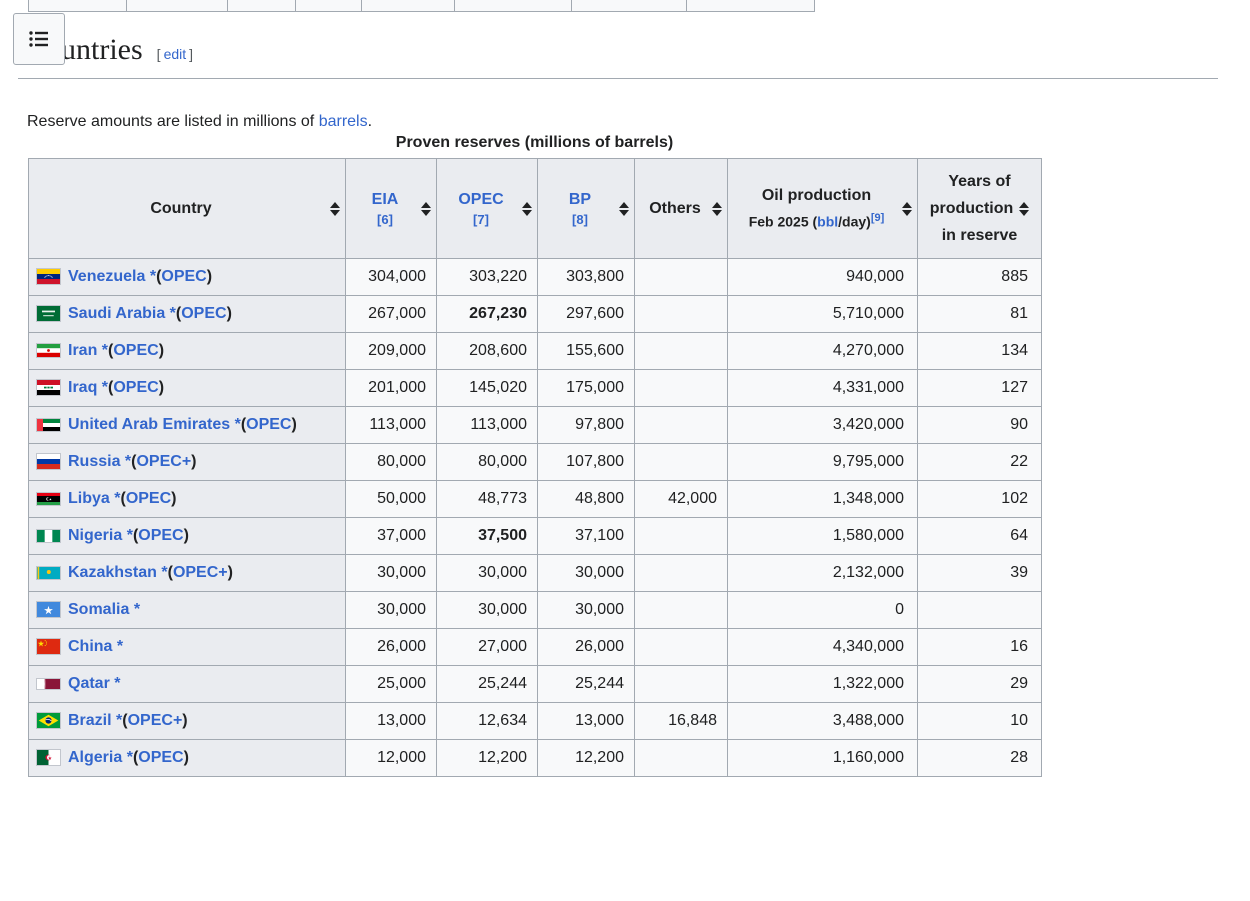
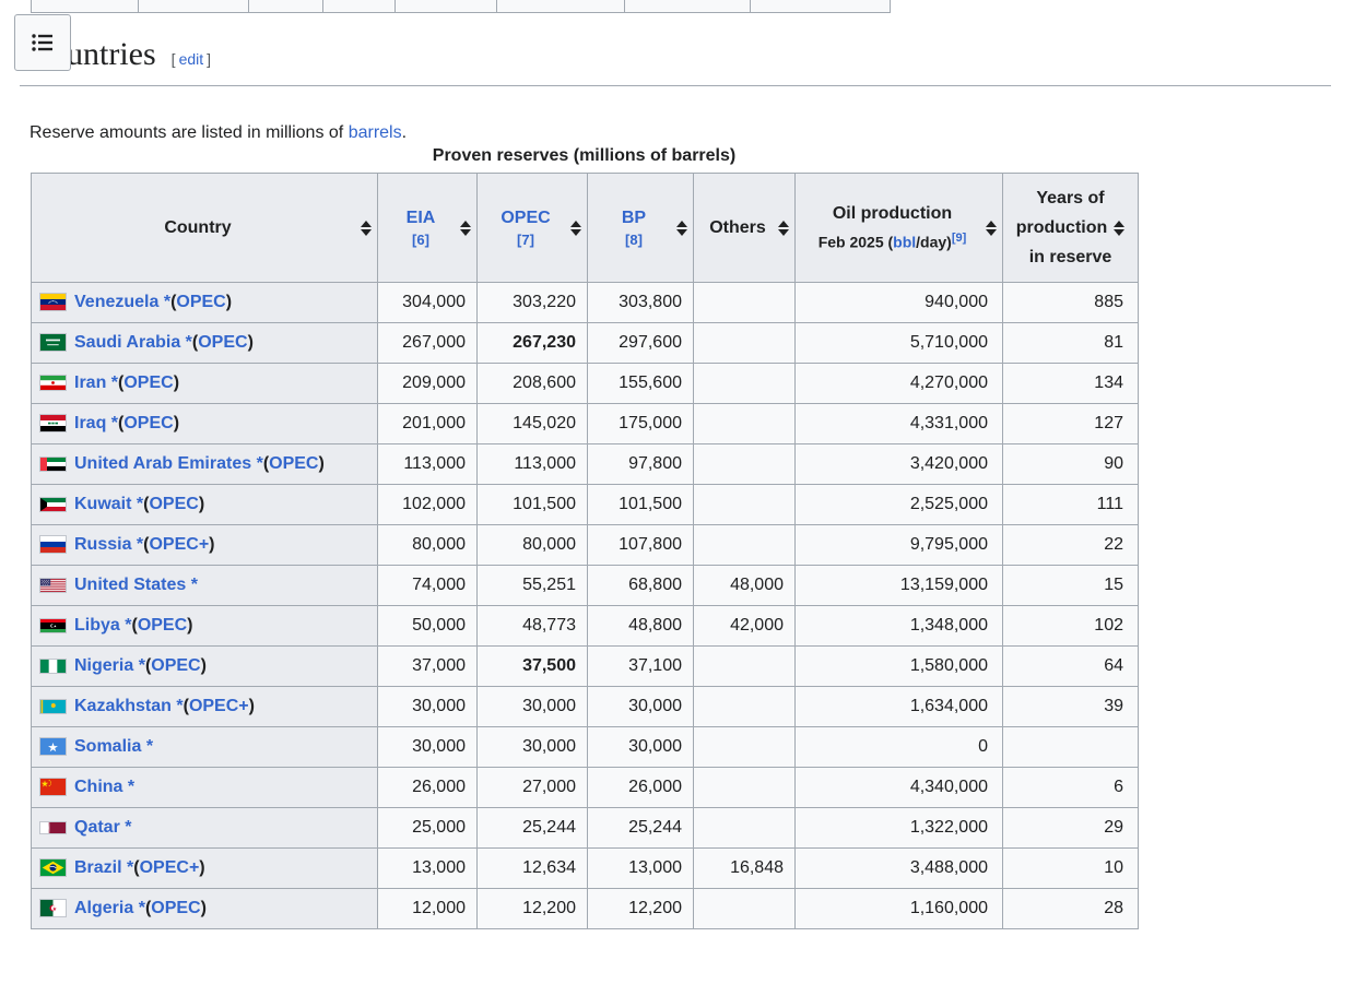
  untries [ edit ]
  Reserve amounts are listed in millions of barrels.
  Proven reserves (millions of barrels)
  Country	EIA [6]	OPEC [7]	BP [8]	Others	Oil production Feb 2025 (bbl/day)[9]	Years of production in reserve
  Venezuela *(OPEC)	304,000	303,220	303,800		940,000	885
  Saudi Arabia *(OPEC)	267,000	267,230	297,600		5,710,000	81
  Iran *(OPEC)	209,000	208,600	155,600		4,270,000	134
  Iraq *(OPEC)	201,000	145,020	175,000		4,331,000	127
  United Arab Emirates *(OPEC)	113,000	113,000	97,800		3,420,000	90
+ Kuwait *(OPEC)	102,000	101,500	101,500		2,525,000	111
  Russia *(OPEC+)	80,000	80,000	107,800		9,795,000	22
+ United States *	74,000	55,251	68,800	48,000	13,159,000	15
  Libya *(OPEC)	50,000	48,773	48,800	42,000	1,348,000	102
  Nigeria *(OPEC)	37,000	37,500	37,100		1,580,000	64
- Kazakhstan *(OPEC+)	30,000	30,000	30,000		2,132,000	39
+ Kazakhstan *(OPEC+)	30,000	30,000	30,000		1,634,000	39
  Somalia *	30,000	30,000	30,000		0
- China *	26,000	27,000	26,000		4,340,000	16
+ China *	26,000	27,000	26,000		4,340,000	6
  Qatar *	25,000	25,244	25,244		1,322,000	29
  Brazil *(OPEC+)	13,000	12,634	13,000	16,848	3,488,000	10
  Algeria *(OPEC)	12,000	12,200	12,200		1,160,000	28
